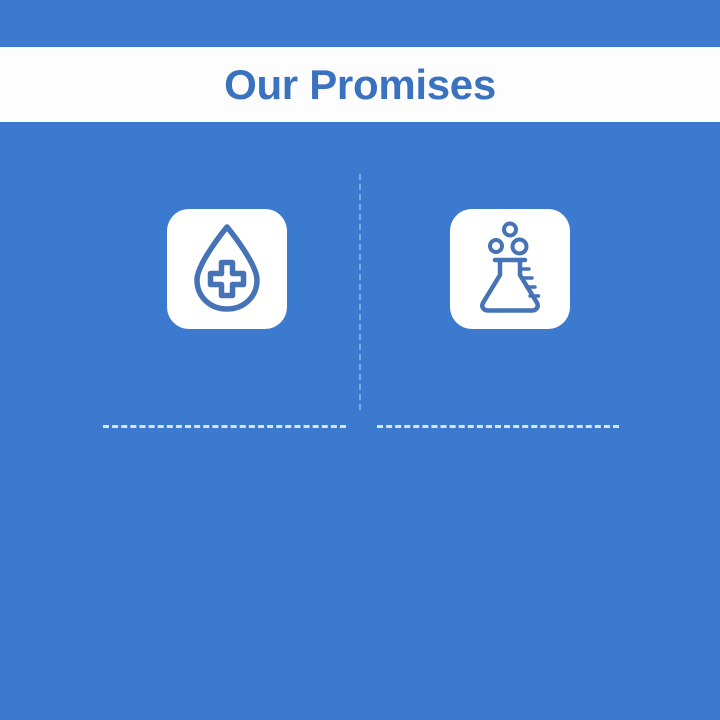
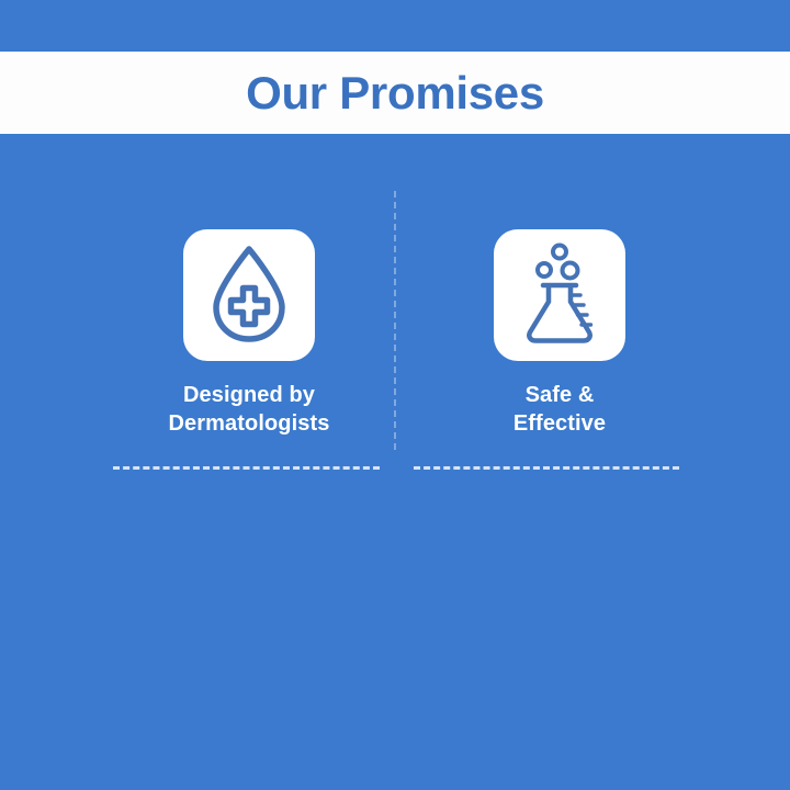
  Our Promises
+ Designed by
+ Dermatologists
+ Safe &
+ Effective
